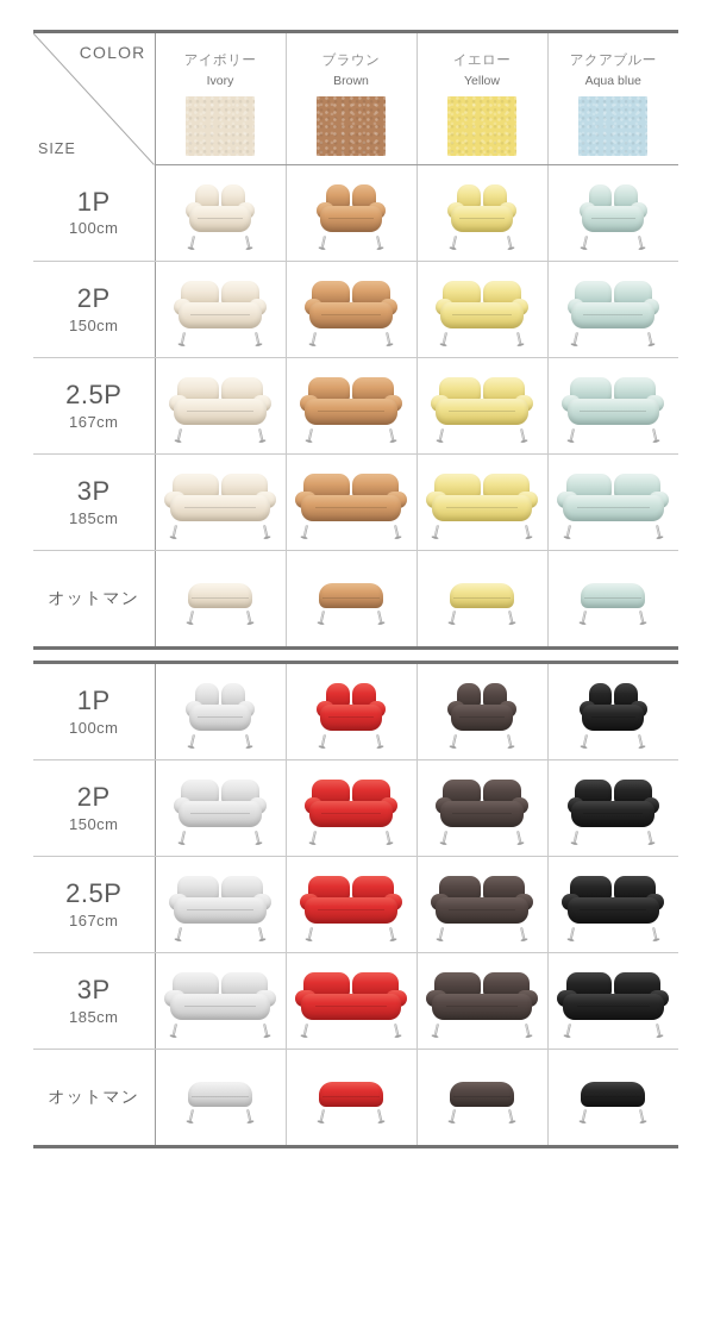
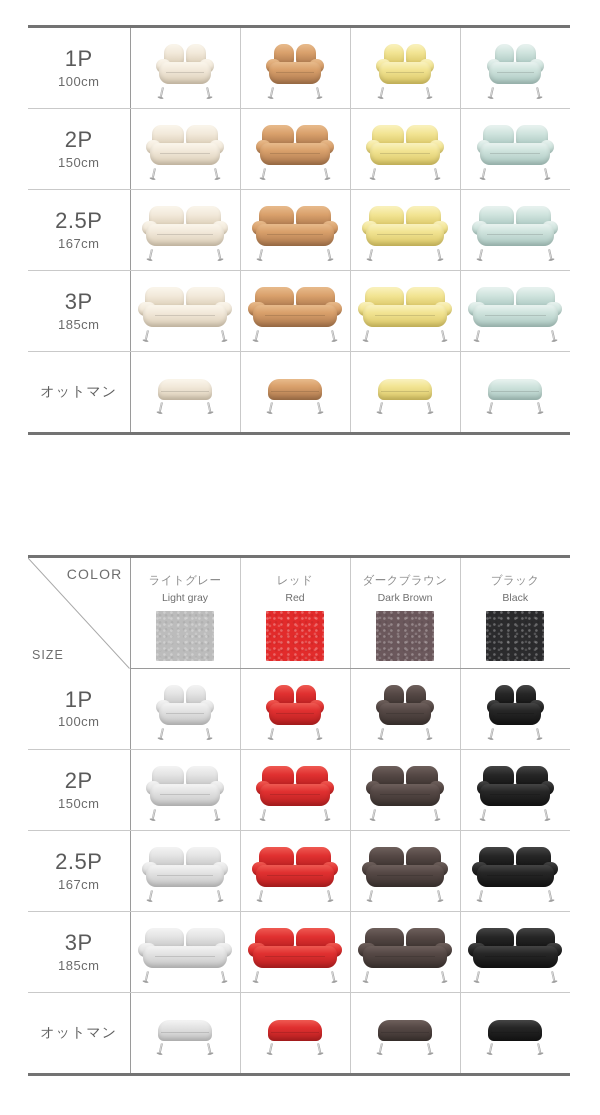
- COLORSIZE	アイボリーIvory	ブラウンBrown	イエローYellow	アクアブルーAqua blue
  1P100cm
  2P150cm
  2.5P167cm
  3P185cm
  オットマン
+ COLORSIZE	ライトグレーLight gray	レッドRed	ダークブラウンDark Brown	ブラックBlack
  1P100cm
  2P150cm
  2.5P167cm
  3P185cm
  オットマン
